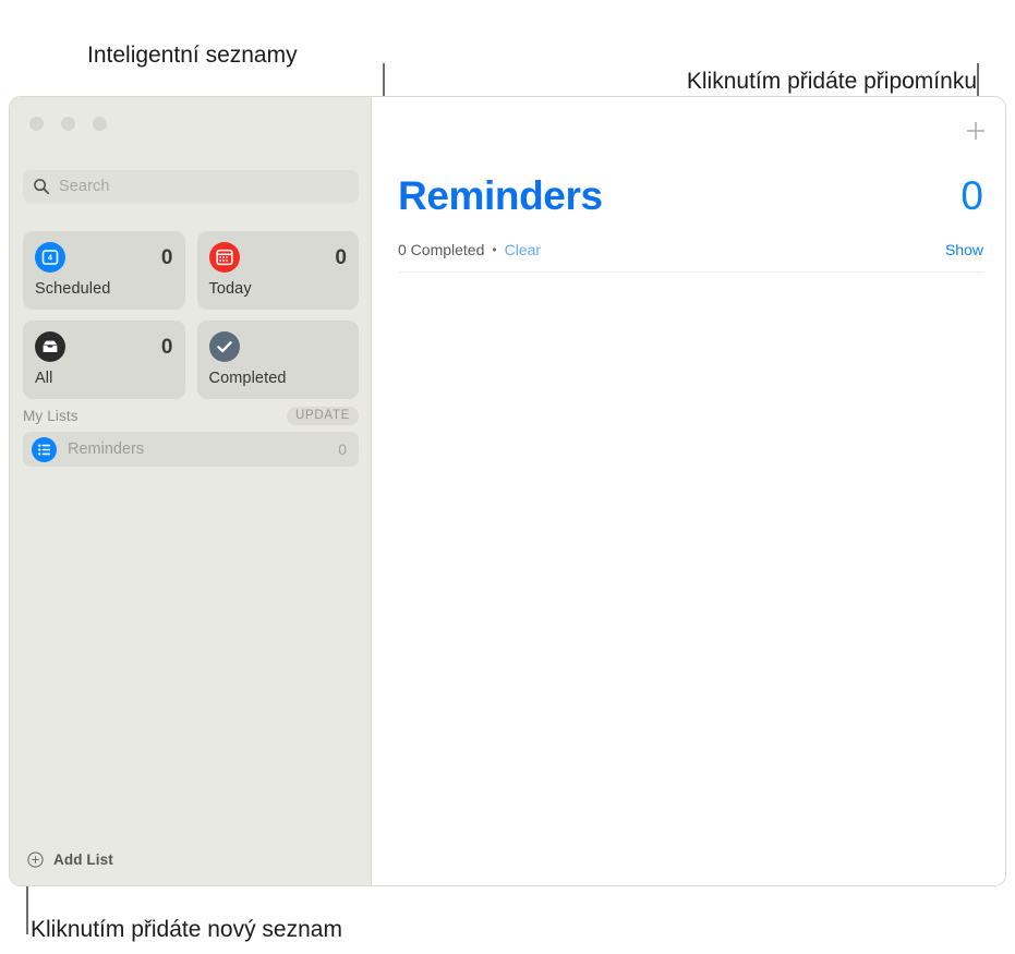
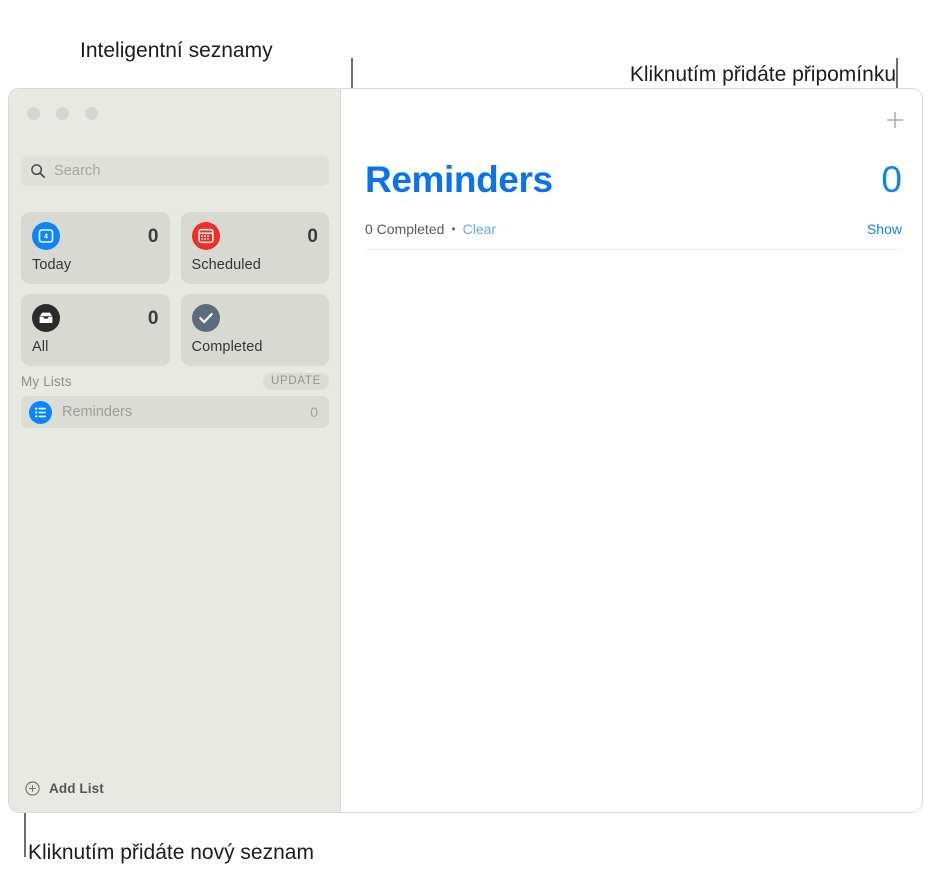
  Inteligentní seznamy
  Kliknutím přidáte připomínku
  Kliknutím přidáte nový seznam
  Search
  0
- Scheduled
+ Today
  0
- Today
+ Scheduled
  0
  All
  Completed
  My Lists
  UPDATE
  Reminders
  0
  Add List
  Reminders
  0
  0 Completed
  •
  Clear
  Show
